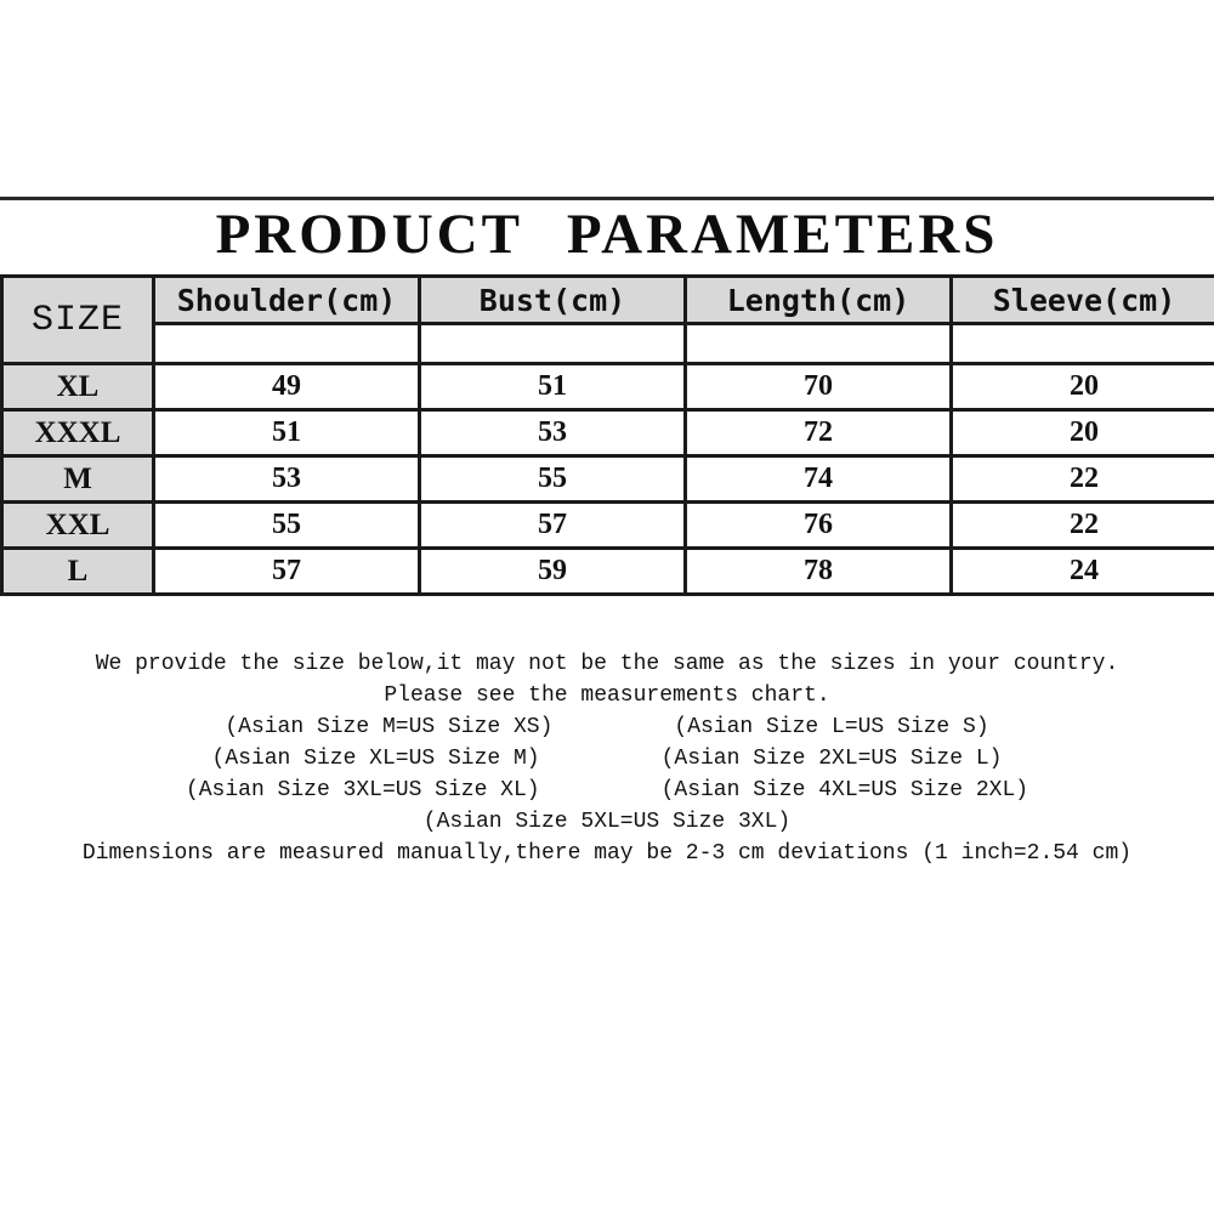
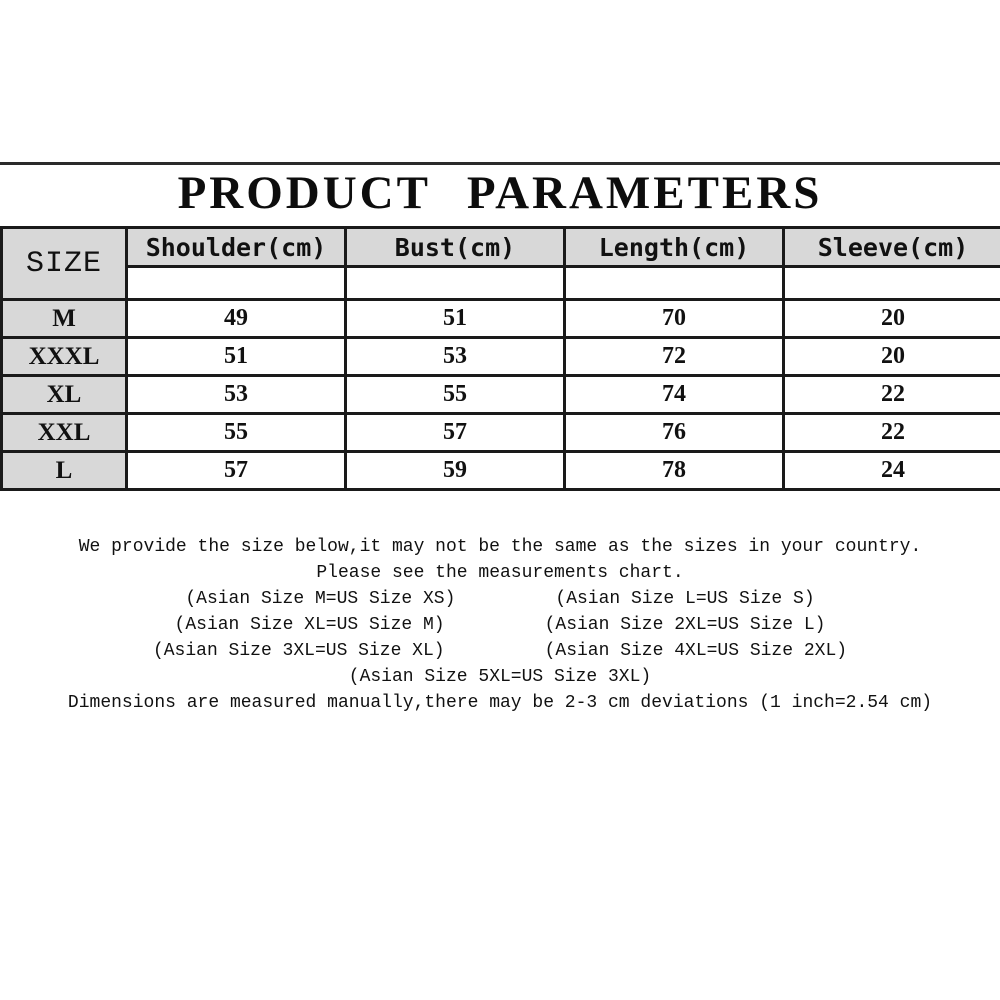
  PRODUCT PARAMETERS
  SIZE	Shoulder(cm)	Bust(cm)	Length(cm)	Sleeve(cm)
- XL	49	51	70	20
+ M	49	51	70	20
  XXXL	51	53	72	20
- M	53	55	74	22
+ XL	53	55	74	22
  XXL	55	57	76	22
  L	57	59	78	24
  We provide the size below,it may not be the same as the sizes in your country.
  Please see the measurements chart.
  (Asian Size M=US Size XS)
  (Asian Size L=US Size S)
  (Asian Size XL=US Size M)
  (Asian Size 2XL=US Size L)
  (Asian Size 3XL=US Size XL)
  (Asian Size 4XL=US Size 2XL)
  (Asian Size 5XL=US Size 3XL)
  Dimensions are measured manually,there may be 2-3 cm deviations (1 inch=2.54 cm)
